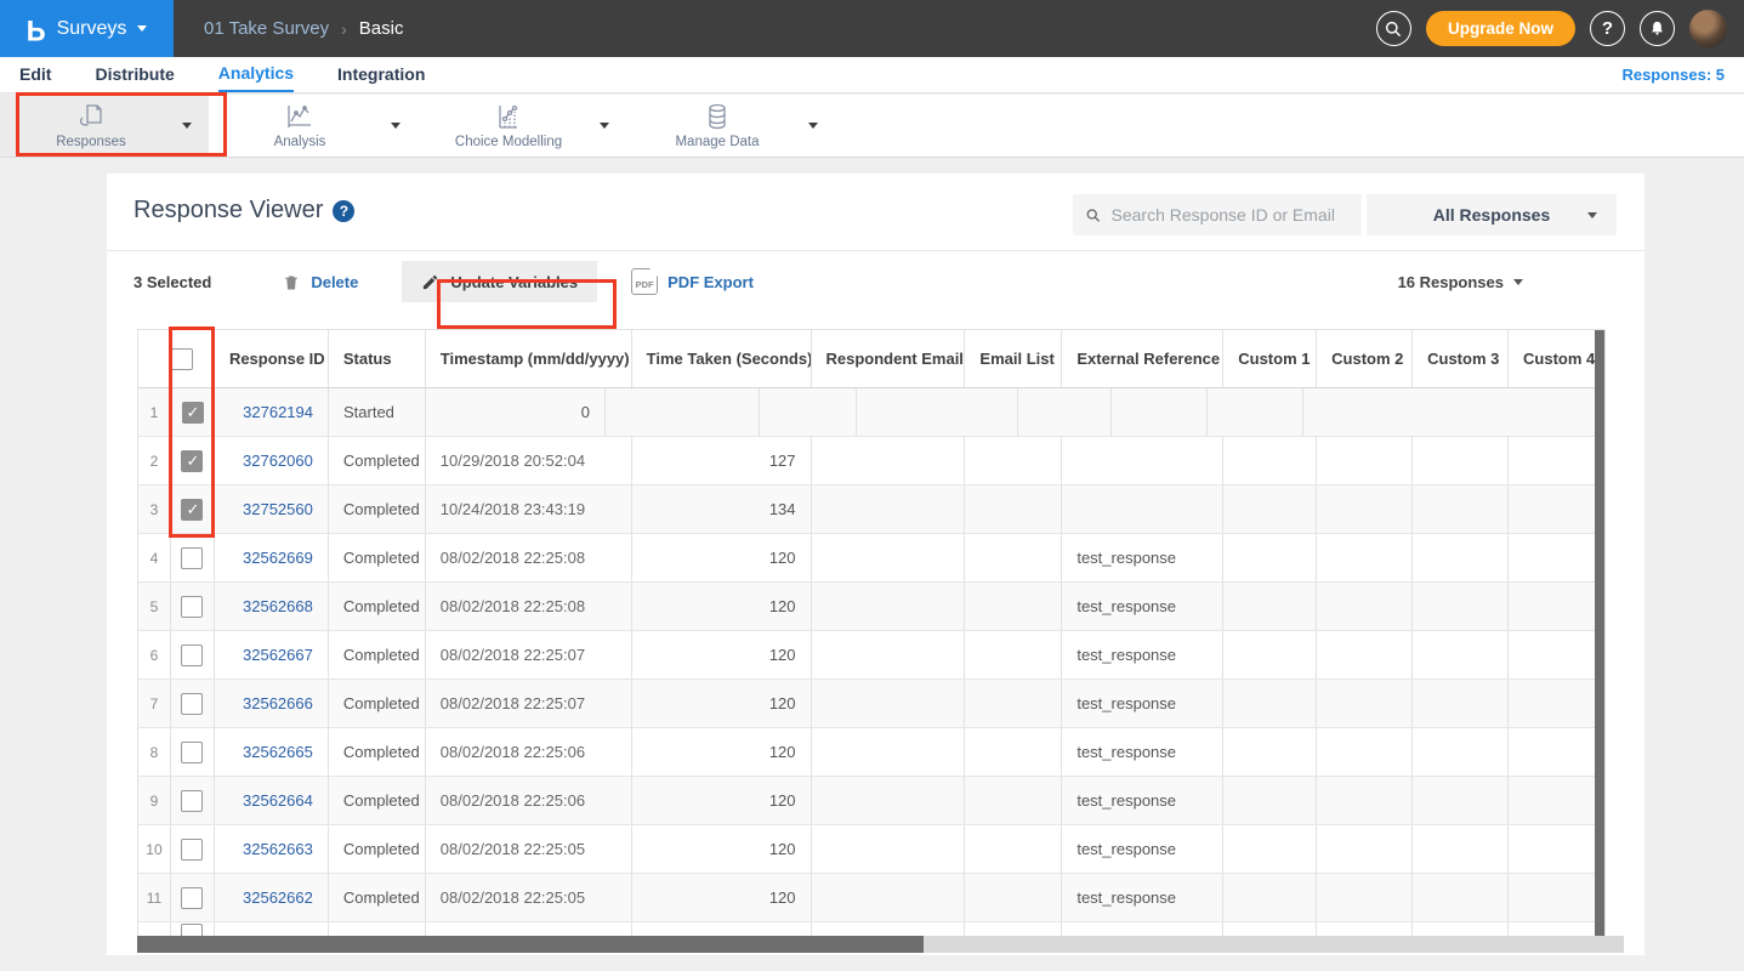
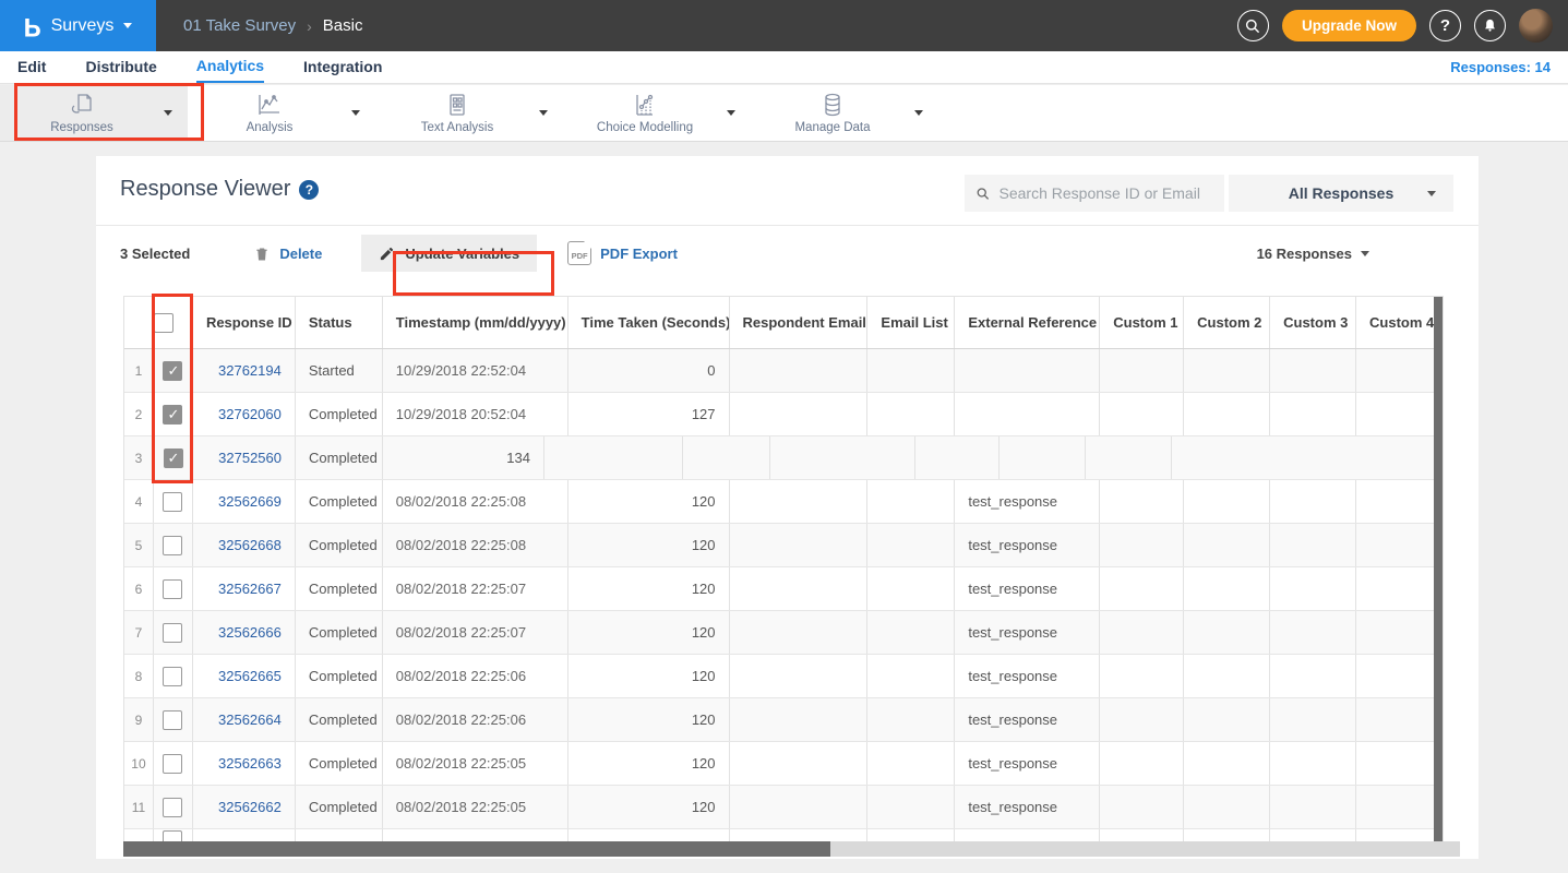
  Surveys
  01 Take Survey
  ›
  Basic
  Upgrade Now
  ?
  Edit
  Distribute
  Analytics
  Integration
- Responses: 5
+ Responses: 14
  Responses
  Analysis
+ Text Analysis
  Choice Modelling
  Manage Data
  Response Viewer
  ?
  Search Response ID or Email
  All Responses
  3 Selected
  Delete
  Update Variables
  PDF
  PDF Export
  16 Responses
  Response ID
  Status
  Timestamp (mm/dd/yyyy)
  Time Taken (Seconds)
  Respondent Email
  Email List
  External Reference
  Custom 1
  Custom 2
  Custom 3
  Custom 4
  1
  32762194
  Started
+ 10/29/2018 22:52:04
  0
  2
  32762060
  Completed
  10/29/2018 20:52:04
  127
  3
  32752560
  Completed
- 10/24/2018 23:43:19
  134
  4
  32562669
  Completed
  08/02/2018 22:25:08
  120
  test_response
  5
  32562668
  Completed
  08/02/2018 22:25:08
  120
  test_response
  6
  32562667
  Completed
  08/02/2018 22:25:07
  120
  test_response
  7
  32562666
  Completed
  08/02/2018 22:25:07
  120
  test_response
  8
  32562665
  Completed
  08/02/2018 22:25:06
  120
  test_response
  9
  32562664
  Completed
  08/02/2018 22:25:06
  120
  test_response
  10
  32562663
  Completed
  08/02/2018 22:25:05
  120
  test_response
  11
  32562662
  Completed
  08/02/2018 22:25:05
  120
  test_response
